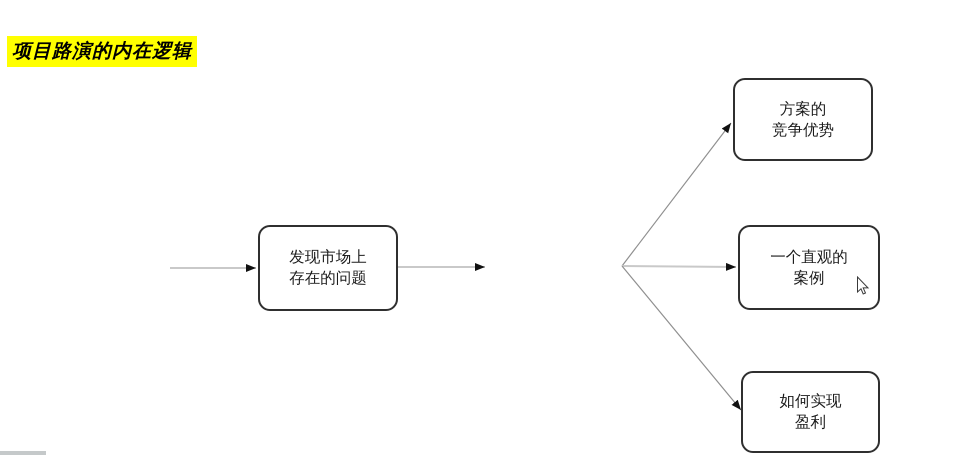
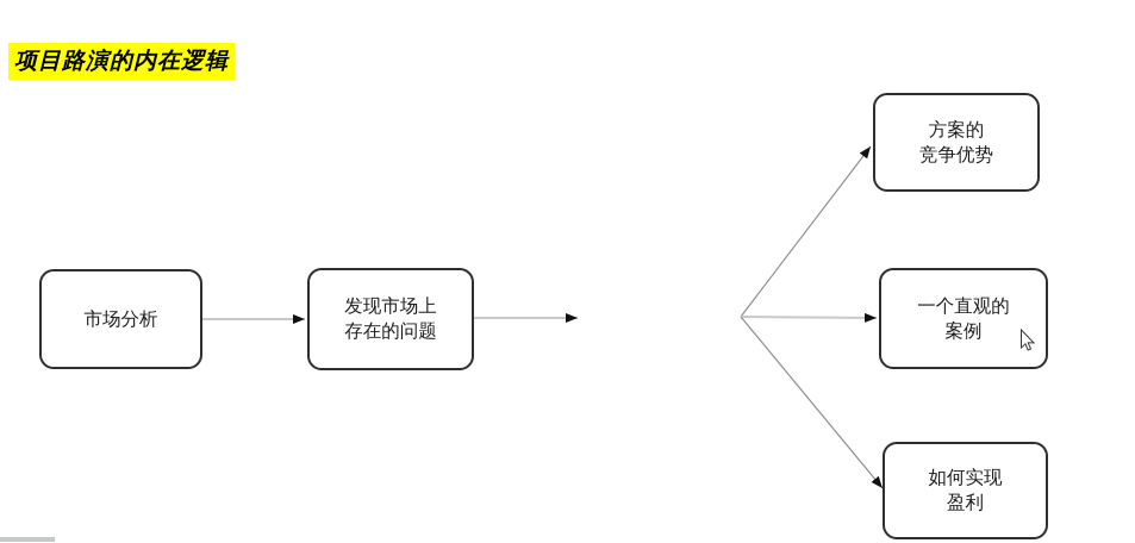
  项目路演的内在逻辑
+ 市场分析
  发现市场上
  存在的问题
  方案的
  竞争优势
  一个直观的
  案例
  如何实现
  盈利
